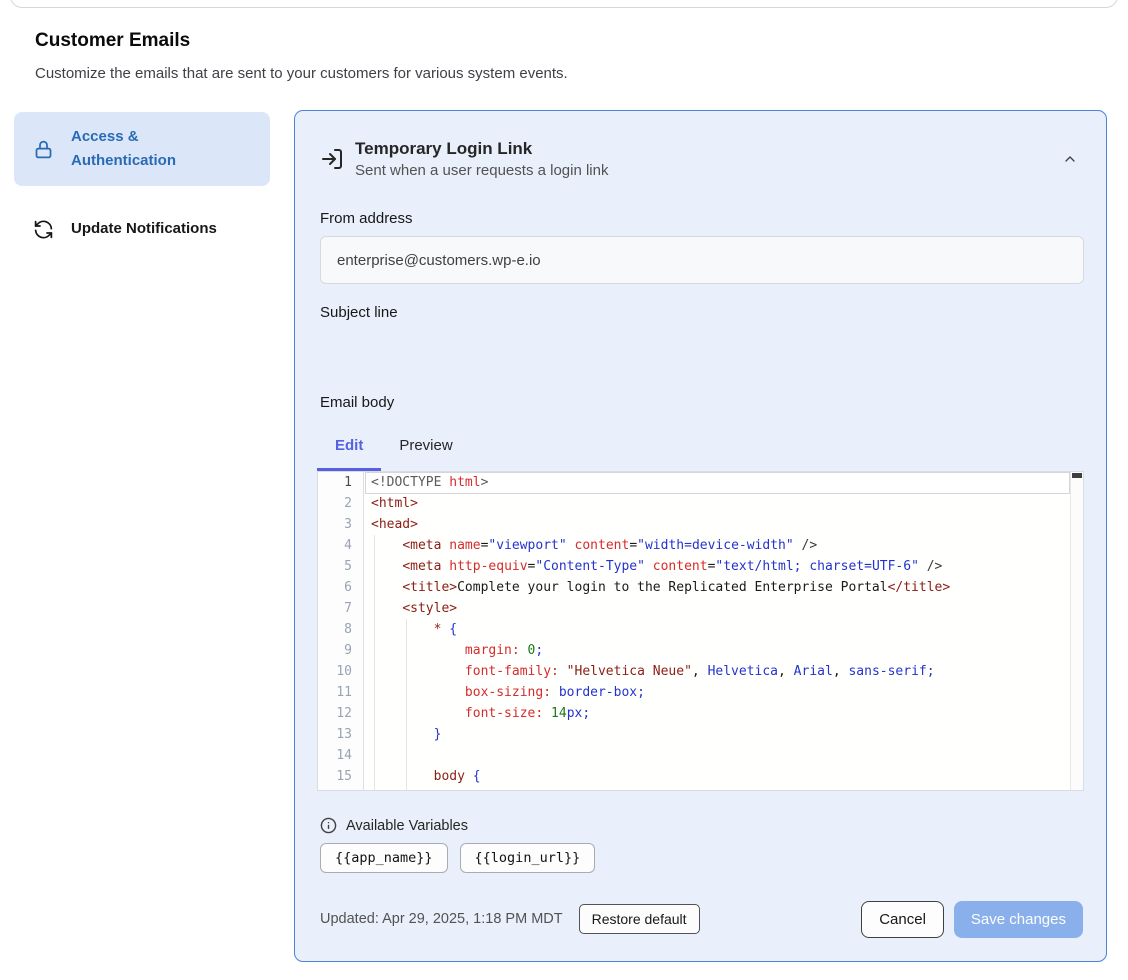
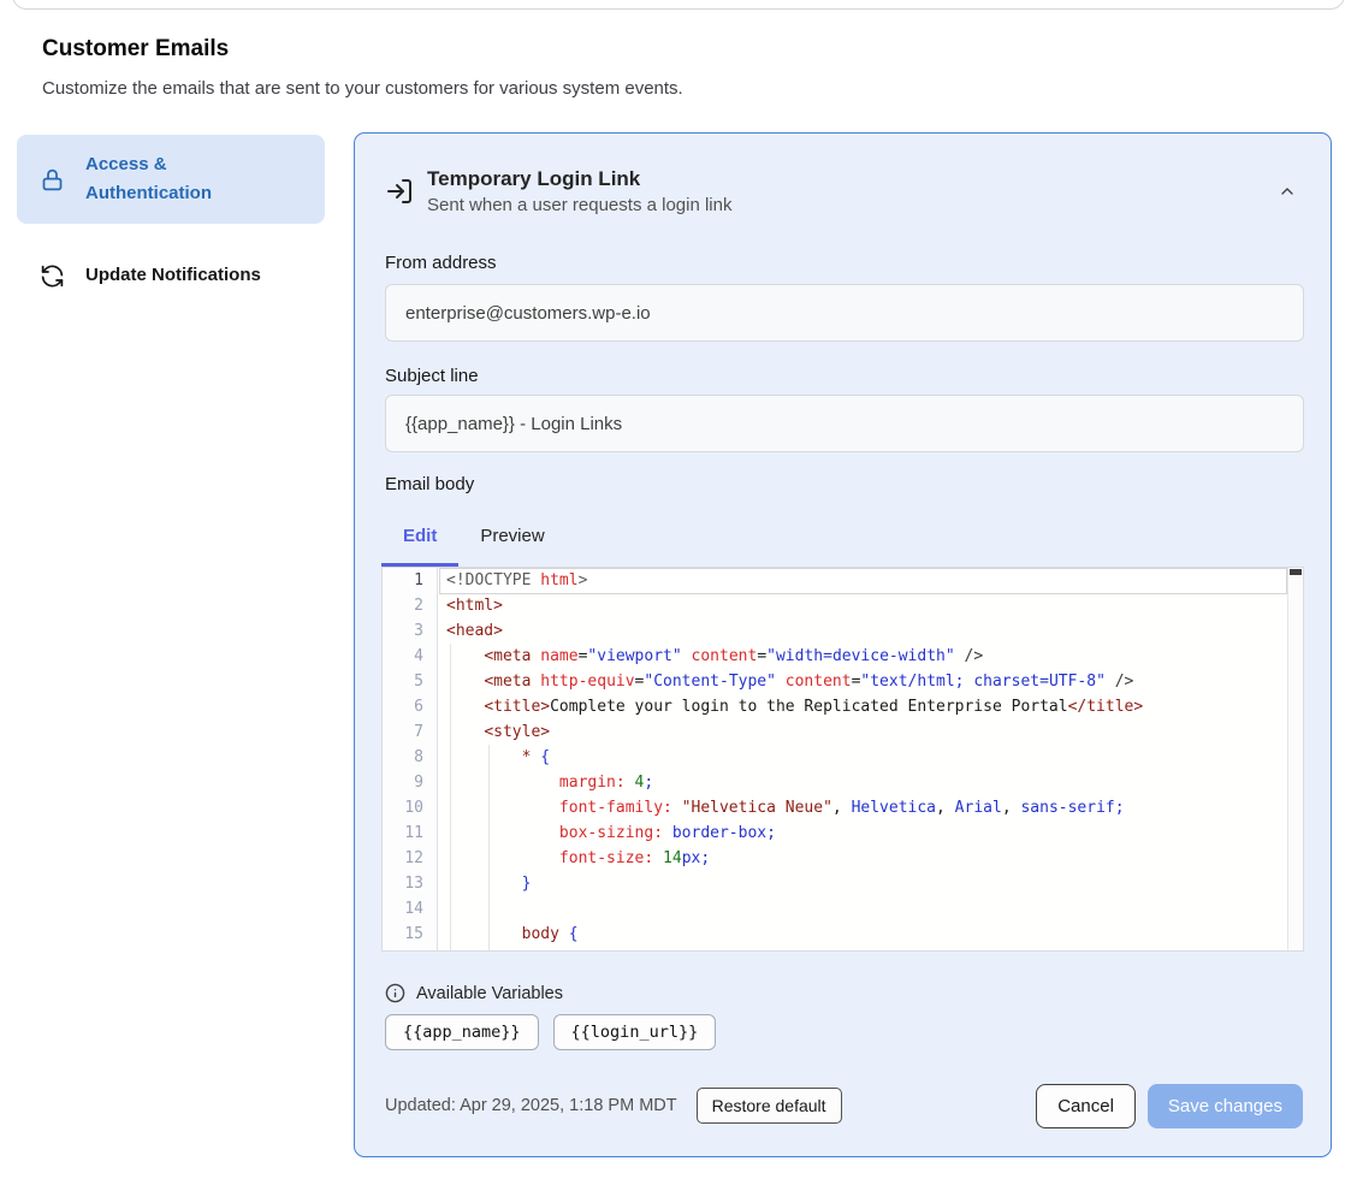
  Customer Emails
  Customize the emails that are sent to your customers for various system events.
  Access & Authentication
  Update Notifications
  Temporary Login Link
  Sent when a user requests a login link
  From address
  enterprise@customers.wp-e.io
  Subject line
+ {{app_name}} - Login Links
  Email body
  Edit
  Preview
  1
  2
  3
  4
  5
  6
  7
  8
  9
  10
  11
  12
  13
  14
  15
  <!DOCTYPE html>
  <html>
  <head>
  <meta name="viewport" content="width=device-width" />
- <meta http-equiv="Content-Type" content="text/html; charset=UTF-6" />
+ <meta http-equiv="Content-Type" content="text/html; charset=UTF-8" />
  <title>Complete your login to the Replicated Enterprise Portal</title>
  <style>
  * {
- margin: 0;
+ margin: 4;
  font-family: "Helvetica Neue", Helvetica, Arial, sans-serif;
  box-sizing: border-box;
  font-size: 14px;
  }
  body {
  Available Variables
  {{app_name}}
  {{login_url}}
  Updated: Apr 29, 2025, 1:18 PM MDT
  Restore default
  Cancel
  Save changes
